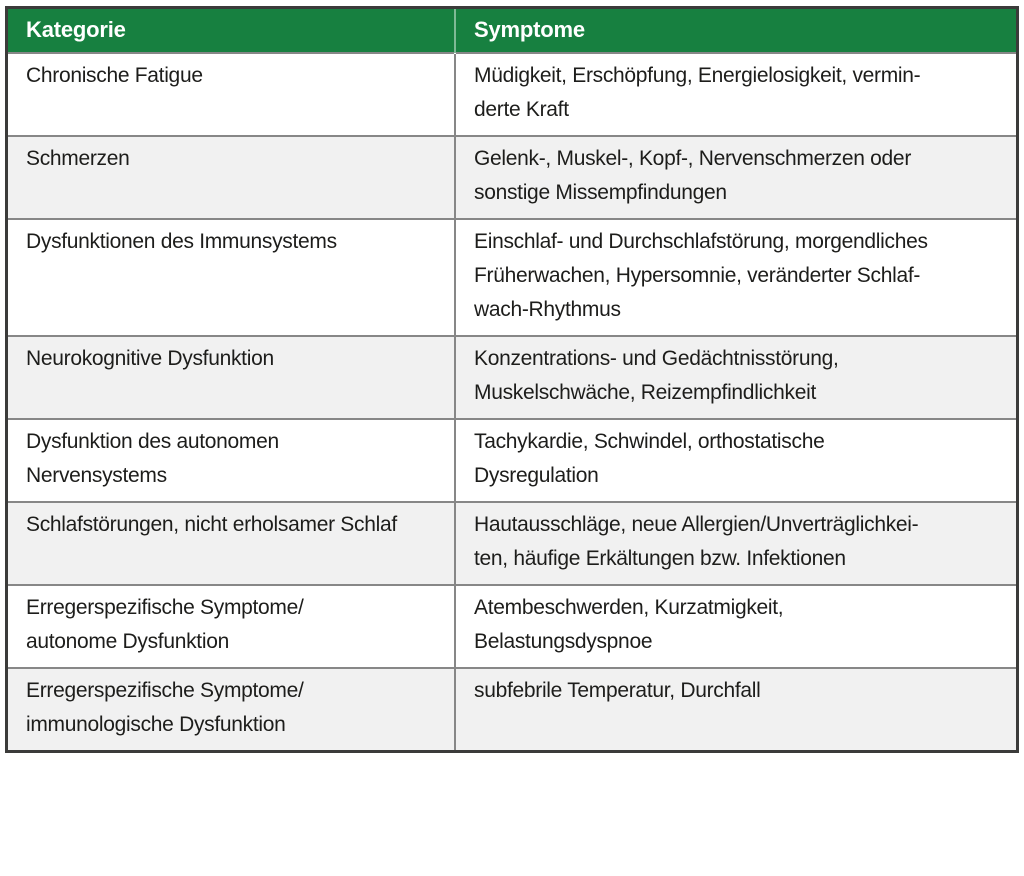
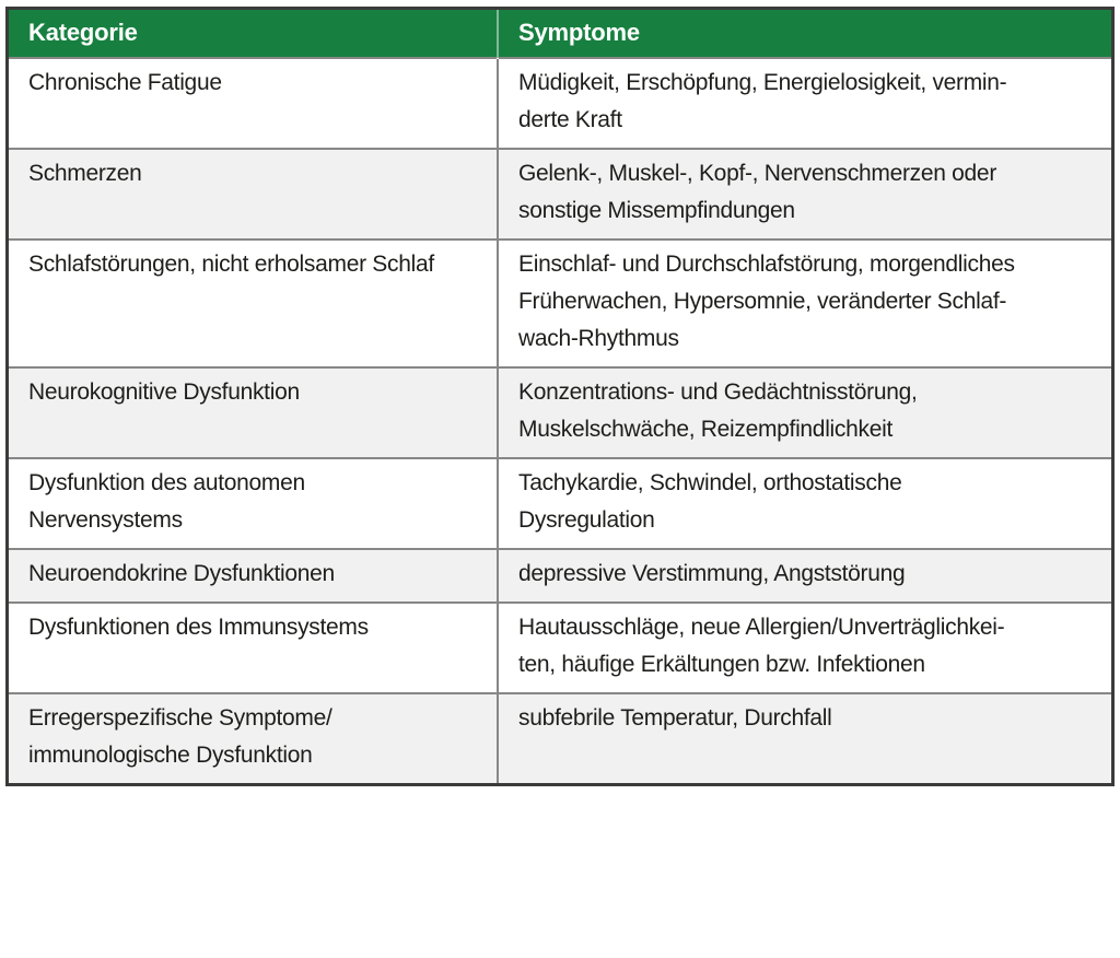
  Kategorie	Symptome
  Chronische Fatigue	Müdigkeit, Erschöpfung, Energielosigkeit, vermin- derte Kraft
  Schmerzen	Gelenk-, Muskel-, Kopf-, Nervenschmerzen oder sonstige Missempfindungen
- Dysfunktionen des Immunsystems	Einschlaf- und Durchschlafstörung, morgendliches Früherwachen, Hypersomnie, veränderter Schlaf- wach-Rhythmus
+ Schlafstörungen, nicht erholsamer Schlaf	Einschlaf- und Durchschlafstörung, morgendliches Früherwachen, Hypersomnie, veränderter Schlaf- wach-Rhythmus
  Neurokognitive Dysfunktion	Konzentrations- und Gedächtnisstörung, Muskelschwäche, Reizempfindlichkeit
  Dysfunktion des autonomen Nervensystems	Tachykardie, Schwindel, orthostatische Dysregulation
+ Neuroendokrine Dysfunktionen	depressive Verstimmung, Angststörung
- Schlafstörungen, nicht erholsamer Schlaf	Hautausschläge, neue Allergien/Unverträglichkei- ten, häufige Erkältungen bzw. Infektionen
+ Dysfunktionen des Immunsystems	Hautausschläge, neue Allergien/Unverträglichkei- ten, häufige Erkältungen bzw. Infektionen
- Erregerspezifische Symptome/ autonome Dysfunktion	Atembeschwerden, Kurzatmigkeit, Belastungsdyspnoe
  Erregerspezifische Symptome/ immunologische Dysfunktion	subfebrile Temperatur, Durchfall
